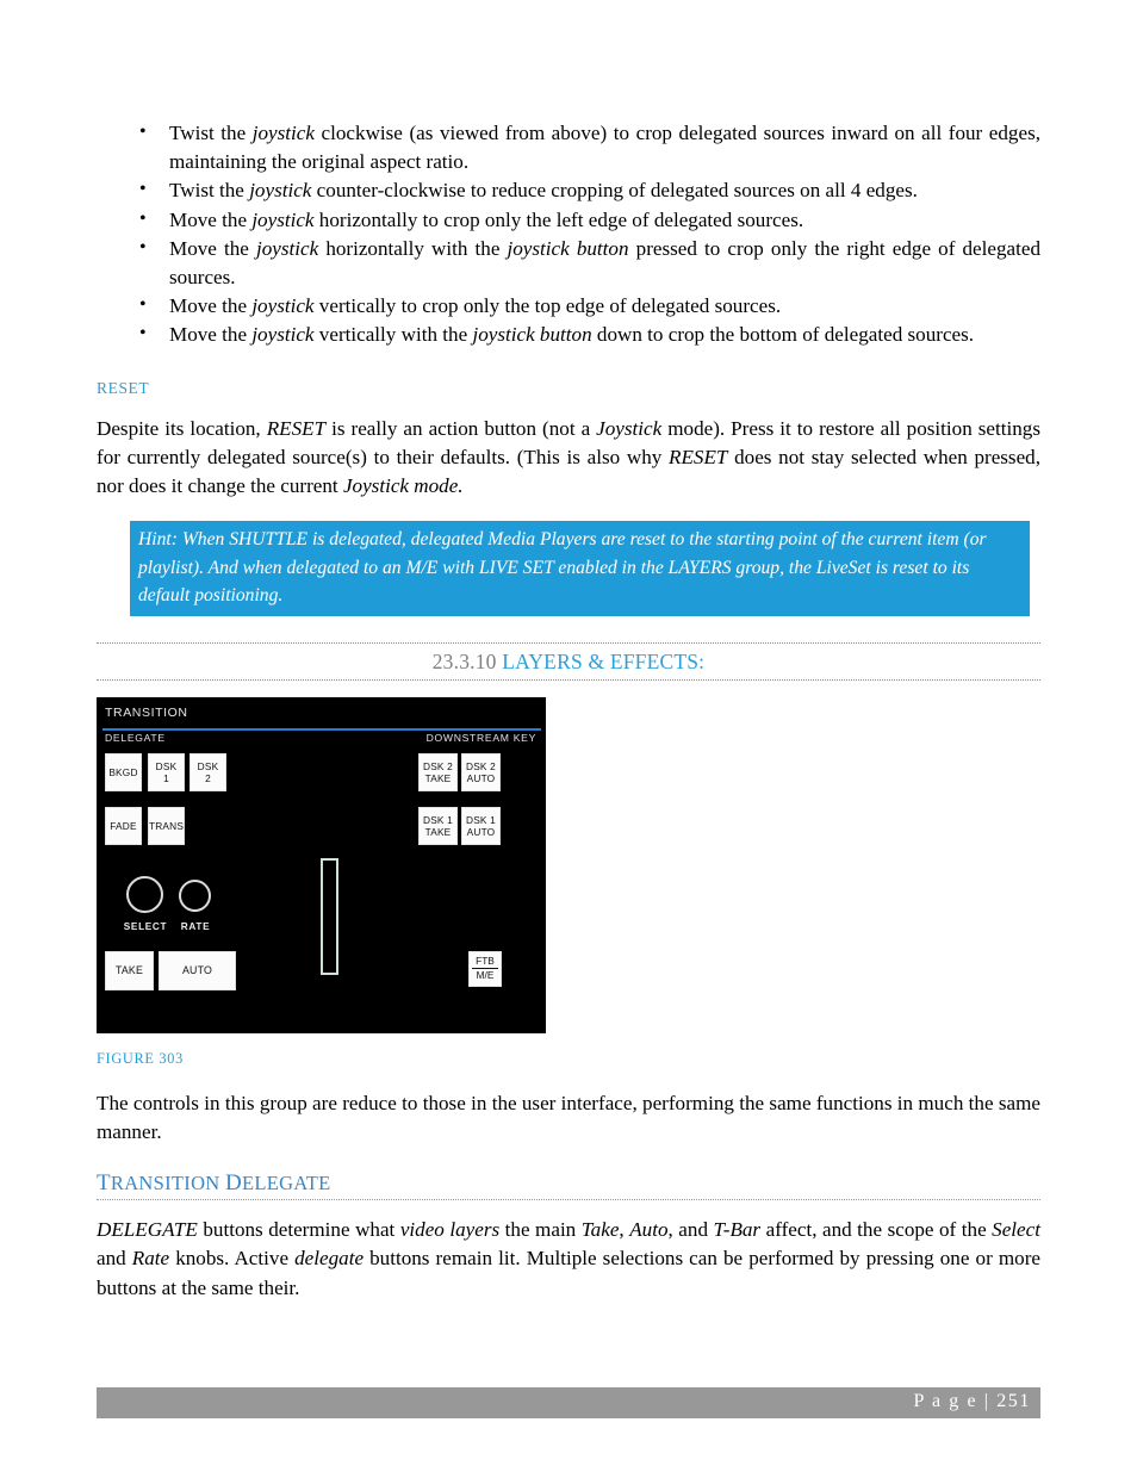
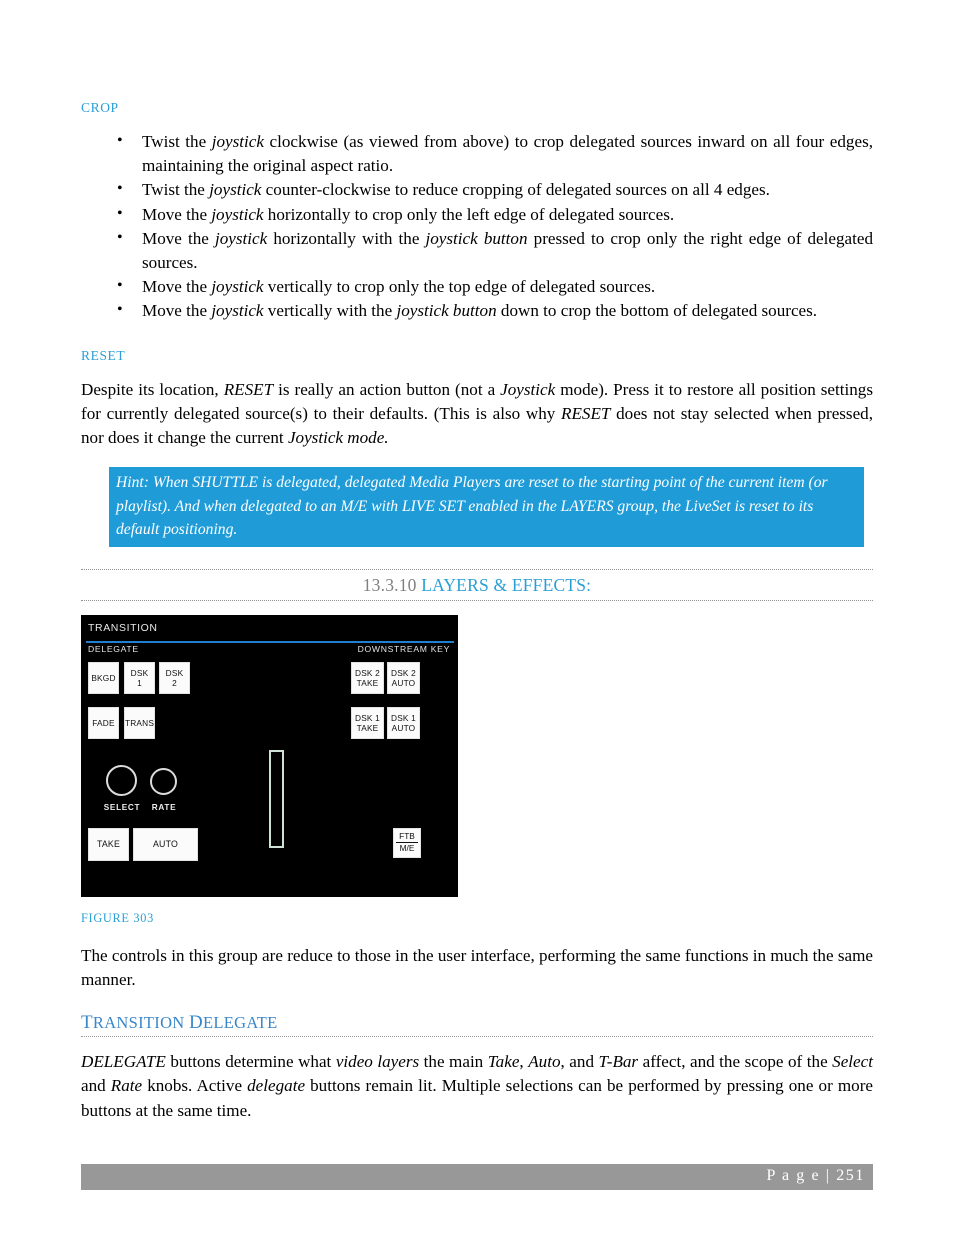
+ CROP
  Twist the joystick clockwise (as viewed from above) to crop delegated sources inward on all four edges, maintaining the original aspect ratio.
  Twist the joystick counter-clockwise to reduce cropping of delegated sources on all 4 edges.
  Move the joystick horizontally to crop only the left edge of delegated sources.
  Move the joystick horizontally with the joystick button pressed to crop only the right edge of delegated sources.
  Move the joystick vertically to crop only the top edge of delegated sources.
  Move the joystick vertically with the joystick button down to crop the bottom of delegated sources.
  RESET
  Despite its location, RESET is really an action button (not a Joystick mode). Press it to restore all position settings for currently delegated source(s) to their defaults. (This is also why RESET does not stay selected when pressed, nor does it change the current Joystick mode.
  Hint: When SHUTTLE is delegated, delegated Media Players are reset to the starting point of the current item (or playlist). And when delegated to an M/E with LIVE SET enabled in the LAYERS group, the LiveSet is reset to its default positioning.
- 23.3.10 LAYERS & EFFECTS:
+ 13.3.10 LAYERS & EFFECTS:
  TRANSITION
  DELEGATE
  DOWNSTREAM KEY
  BKGD
  DSK
  1
  DSK
  2
  FADE
  TRANS
  DSK 2
  TAKE
  DSK 2
  AUTO
  DSK 1
  TAKE
  DSK 1
  AUTO
  SELECT
  RATE
  TAKE
  AUTO
  FTB
  M/E
  FIGURE 303
  The controls in this group are reduce to those in the user interface, performing the same functions in much the same manner.
  TRANSITION DELEGATE
- DELEGATE buttons determine what video layers the main Take, Auto, and T-Bar affect, and the scope of the Select and Rate knobs. Active delegate buttons remain lit. Multiple selections can be performed by pressing one or more buttons at the same their.
+ DELEGATE buttons determine what video layers the main Take, Auto, and T-Bar affect, and the scope of the Select and Rate knobs. Active delegate buttons remain lit. Multiple selections can be performed by pressing one or more buttons at the same time.
  P a g e | 251
